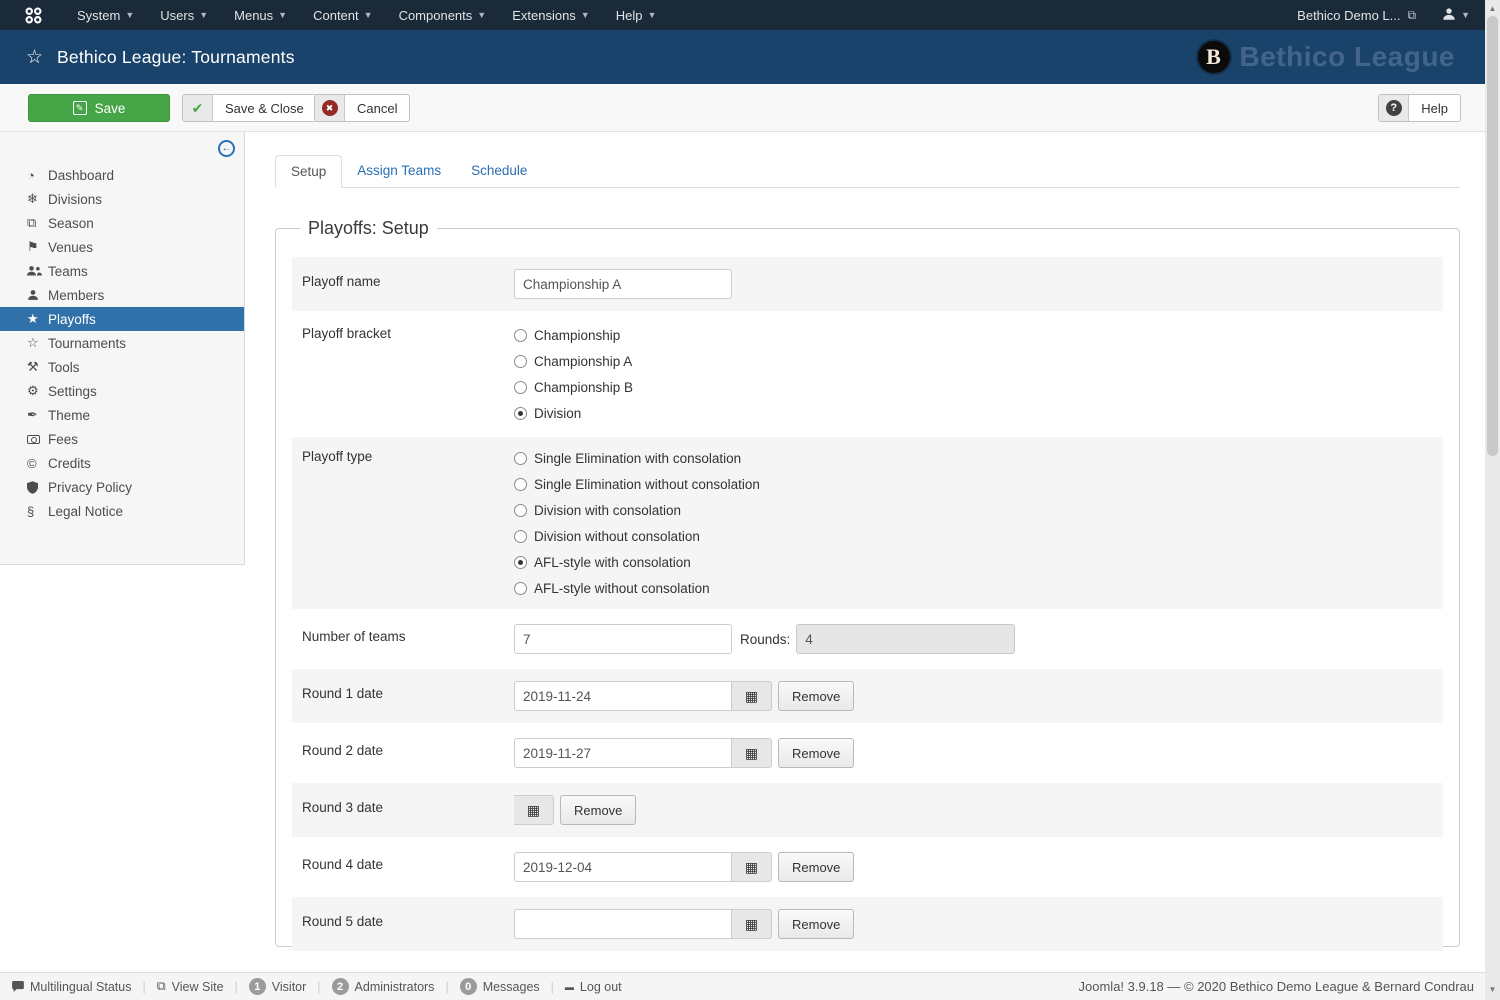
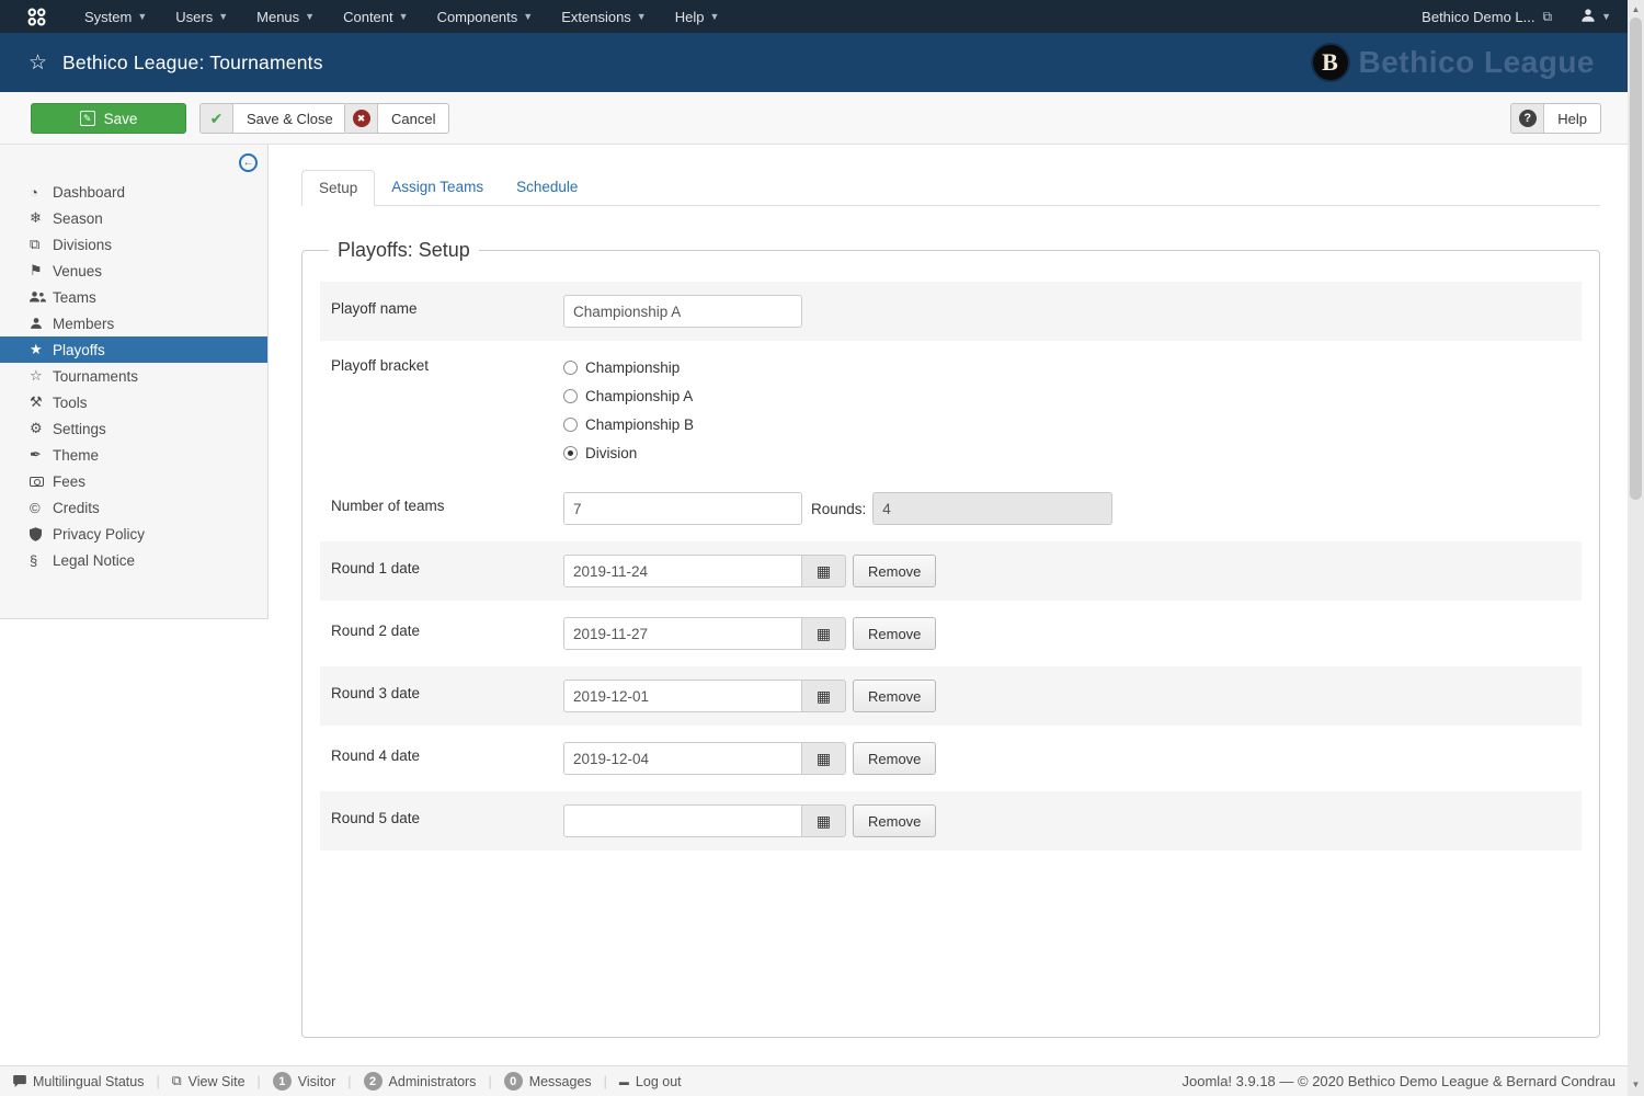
  System
  ▼
  Users
  ▼
  Menus
  ▼
  Content
  ▼
  Components
  ▼
  Extensions
  ▼
  Help
  ▼
  Bethico Demo L...
  ⧉
  ▼
  ☆
  Bethico League: Tournaments
  B
  Bethico League
  ✎
  Save
  ✔
  Save & Close
  ✖
  Cancel
  ?
  Help
  ←
  ◔
  Dashboard
  ❄
- Divisions
+ Season
  ⧉
- Season
+ Divisions
  ⚑
  Venues
  Teams
  Members
  ★
  Playoffs
  ☆
  Tournaments
  ⚒
  Tools
  ⚙
  Settings
  ✒
  Theme
  Fees
  ©
  Credits
  Privacy Policy
  §
  Legal Notice
  Setup
  Assign Teams
  Schedule
  Playoffs: Setup
  Playoff name
  Championship A
  Playoff bracket
  Championship
  Championship A
  Championship B
  Division
- Playoff type
- Single Elimination with consolation
- Single Elimination without consolation
- Division with consolation
- Division without consolation
- AFL-style with consolation
- AFL-style without consolation
  Number of teams
  7
  Rounds:
  4
  Round 1 date
  2019-11-24
  ▦
  Remove
  Round 2 date
  2019-11-27
  ▦
  Remove
  Round 3 date
+ 2019-12-01
  ▦
  Remove
  Round 4 date
  2019-12-04
  ▦
  Remove
  Round 5 date
  ▦
  Remove
  Multilingual Status
  |
  ⧉
  View Site
  |
  1
  Visitor
  |
  2
  Administrators
  |
  0
  Messages
  |
  ▬
  Log out
  Joomla! 3.9.18 — © 2020 Bethico Demo League & Bernard Condrau
  ▲
  ▼
